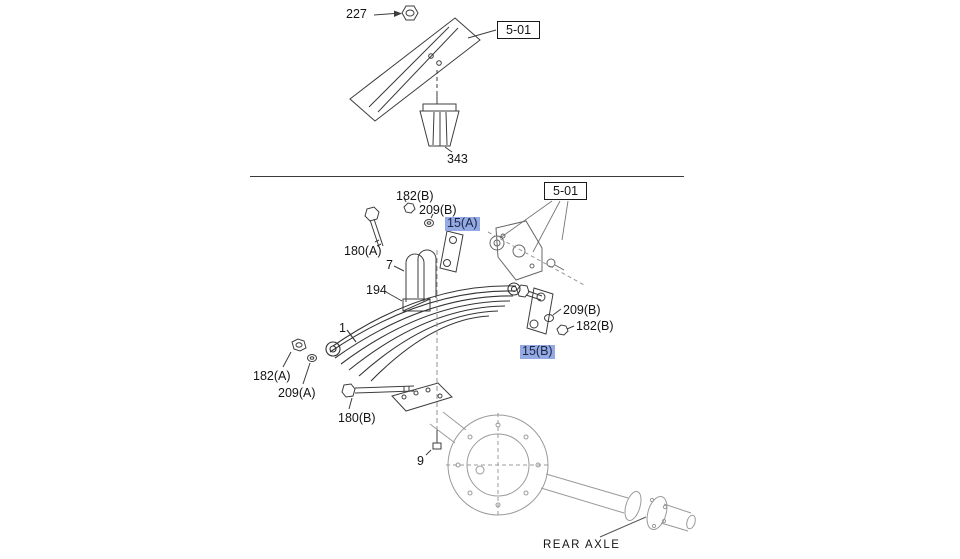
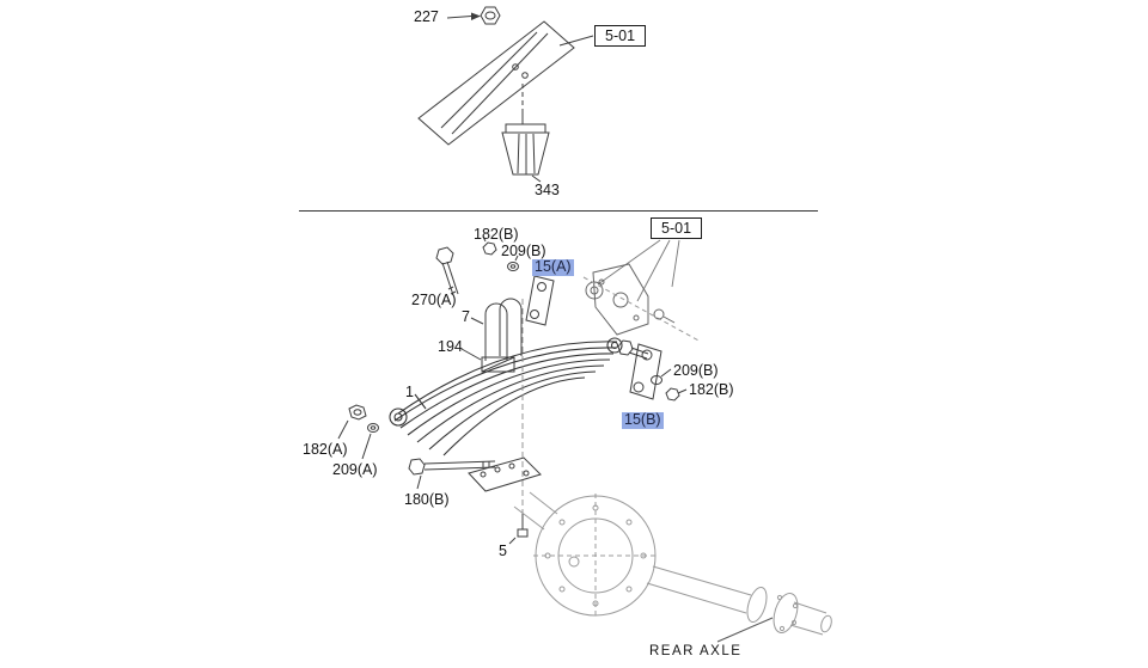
  227
  5-01
  343
  5-01
  182(B)
  209(B)
  15(A)
- 180(A)
+ 270(A)
  7
  194
  1
  182(A)
  209(A)
  180(B)
- 9
+ 5
  209(B)
  182(B)
  15(B)
  REAR AXLE
